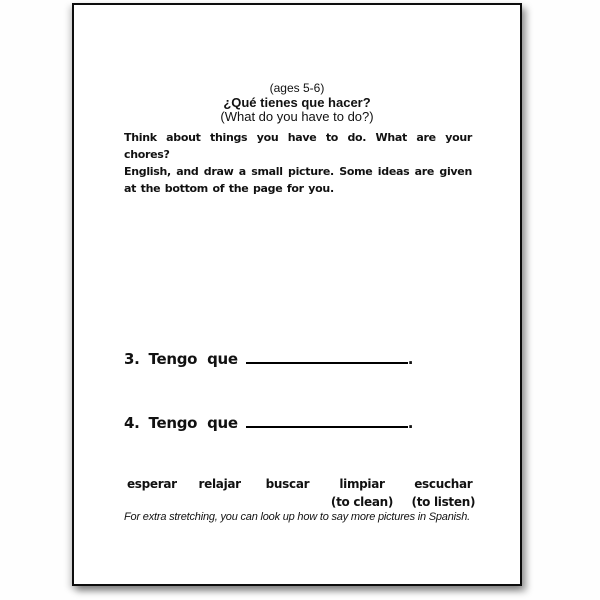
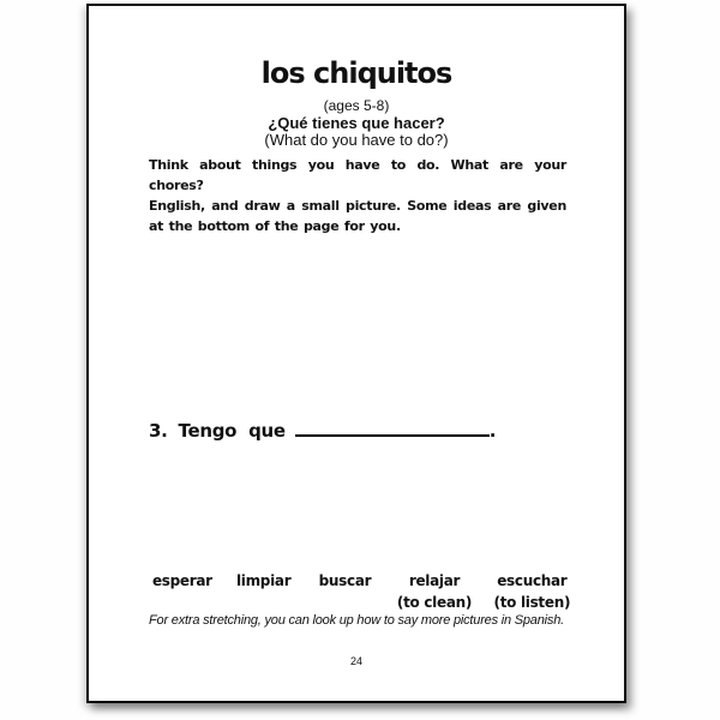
+ los chiquitos
- (ages 5-6)
+ (ages 5-8)
  ¿Qué tienes que hacer?
  (What do you have to do?)
  Think about things you have to do. What are your chores?
  English, and draw a small picture. Some ideas are given
  at the bottom of the page for you.
  3. Tengo que .
- 4. Tengo que .
  esperar
- relajar
+ limpiar
  buscar
- limpiar
+ relajar
  escuchar
  (to clean)
  (to listen)
  For extra stretching, you can look up how to say more pictures in Spanish.
+ 24
